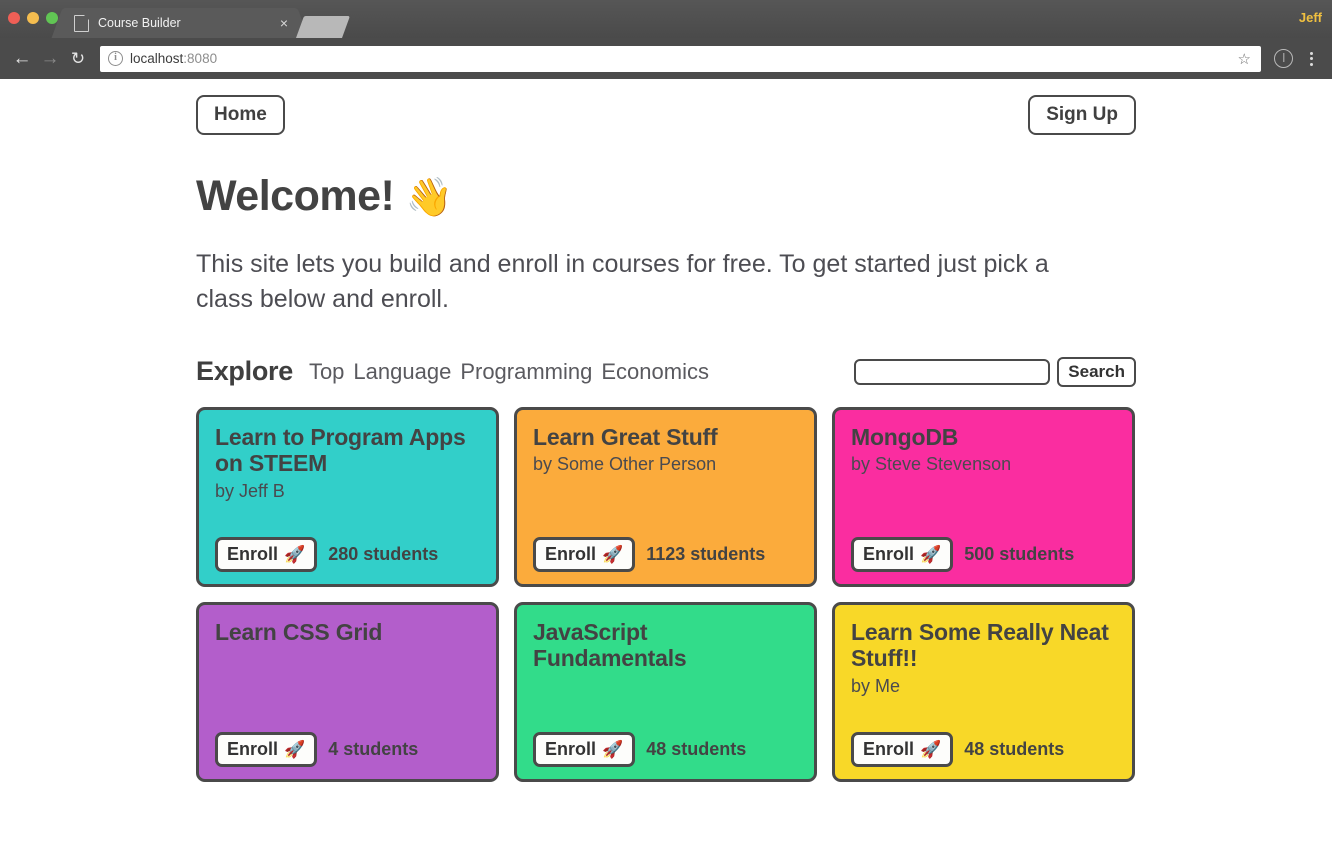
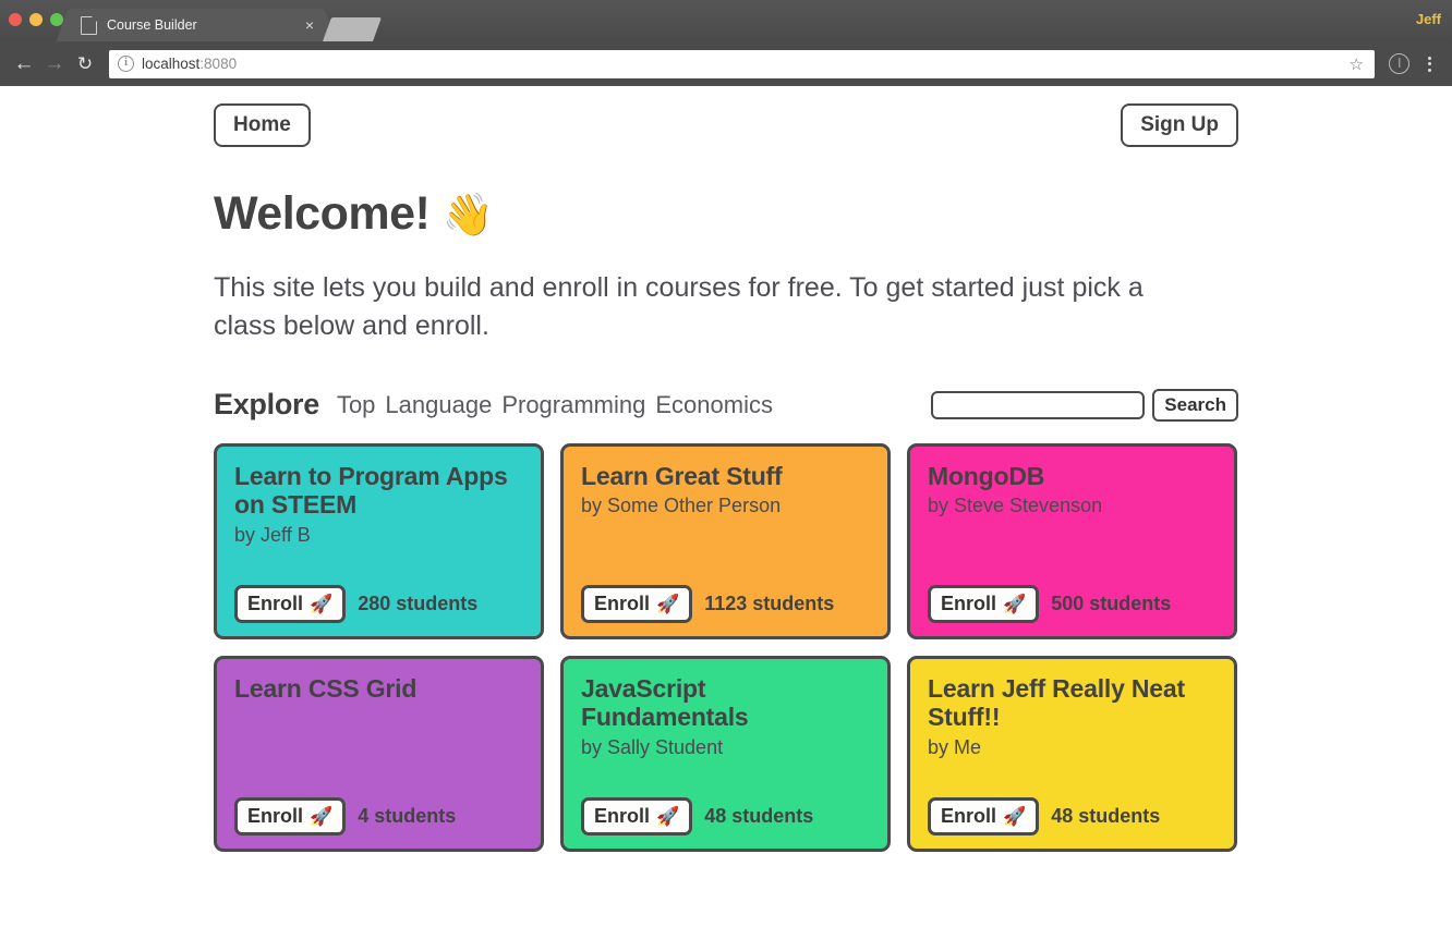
  Course Builder
  ×
  Jeff
  ←
  →
  ↻
  i
  localhost:8080
  ☆
  Home
  Sign Up
  Welcome! 👋
  This site lets you build and enroll in courses for free. To get started just pick a class below and enroll.
  Explore
  Top
  Language
  Programming
  Economics
  Search
  Learn to Program Apps on STEEM
  by Jeff B
  Enroll
  🚀
  280 students
  Learn Great Stuff
  by Some Other Person
  Enroll
  🚀
  1123 students
  MongoDB
  by Steve Stevenson
  Enroll
  🚀
  500 students
  Learn CSS Grid
  Enroll
  🚀
  4 students
  JavaScript Fundamentals
+ by Sally Student
  Enroll
  🚀
  48 students
- Learn Some Really Neat Stuff!!
+ Learn Jeff Really Neat Stuff!!
  by Me
  Enroll
  🚀
  48 students
